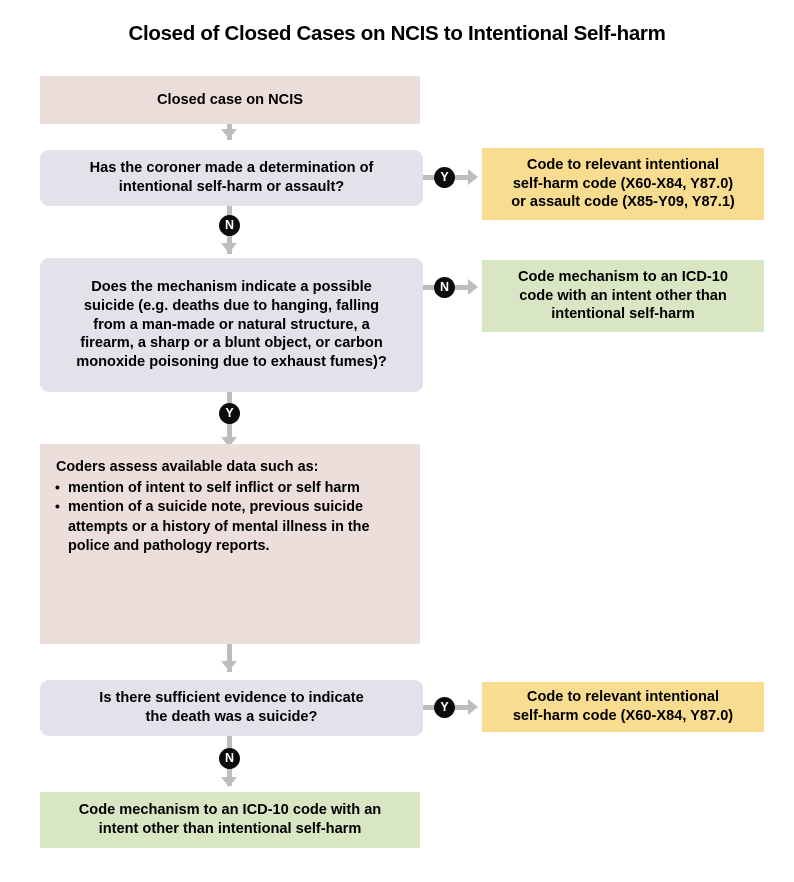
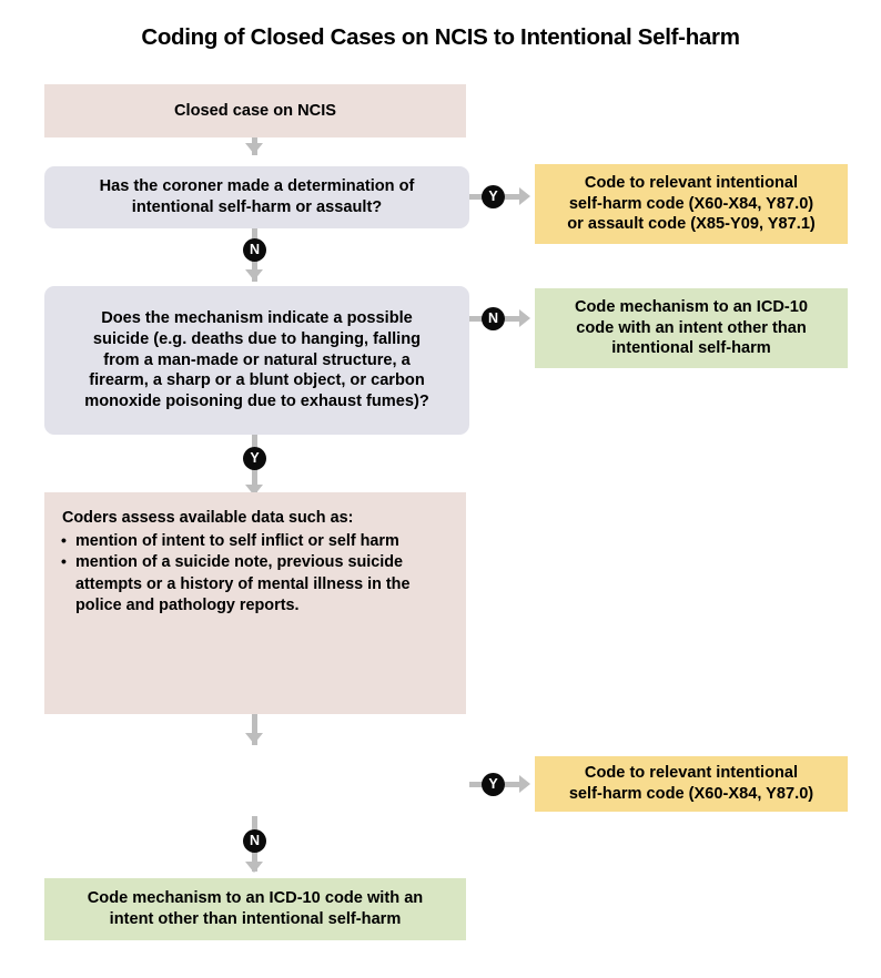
- Closed of Closed Cases on NCIS to Intentional Self-harm
+ Coding of Closed Cases on NCIS to Intentional Self-harm
  Closed case on NCIS
  Has the coroner made a determination of
  intentional self-harm or assault?
  Y
  Code to relevant intentional
  self-harm code (X60-X84, Y87.0)
  or assault code (X85-Y09, Y87.1)
  N
  Does the mechanism indicate a possible
  suicide (e.g. deaths due to hanging, falling
  from a man-made or natural structure, a
  firearm, a sharp or a blunt object, or carbon
  monoxide poisoning due to exhaust fumes)?
  N
  Code mechanism to an ICD-10
  code with an intent other than
  intentional self-harm
  Y
  Coders assess available data such as:
  mention of intent to self inflict or self harm
  mention of a suicide note, previous suicide
  attempts or a history of mental illness in the
  police and pathology reports.
- Is there sufficient evidence to indicate
- the death was a suicide?
  Y
  Code to relevant intentional
  self-harm code (X60-X84, Y87.0)
  N
  Code mechanism to an ICD-10 code with an
  intent other than intentional self-harm
